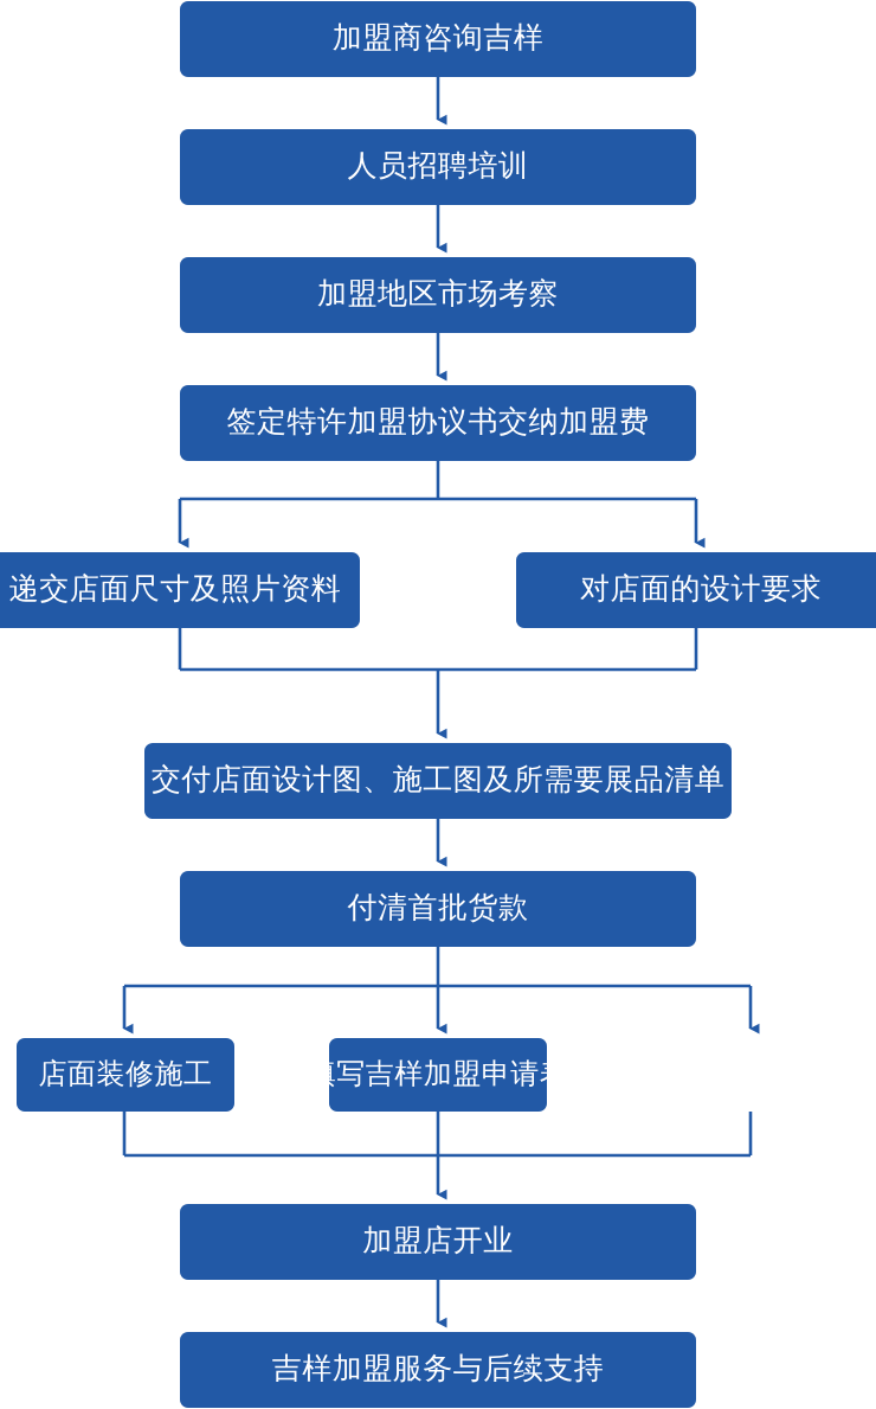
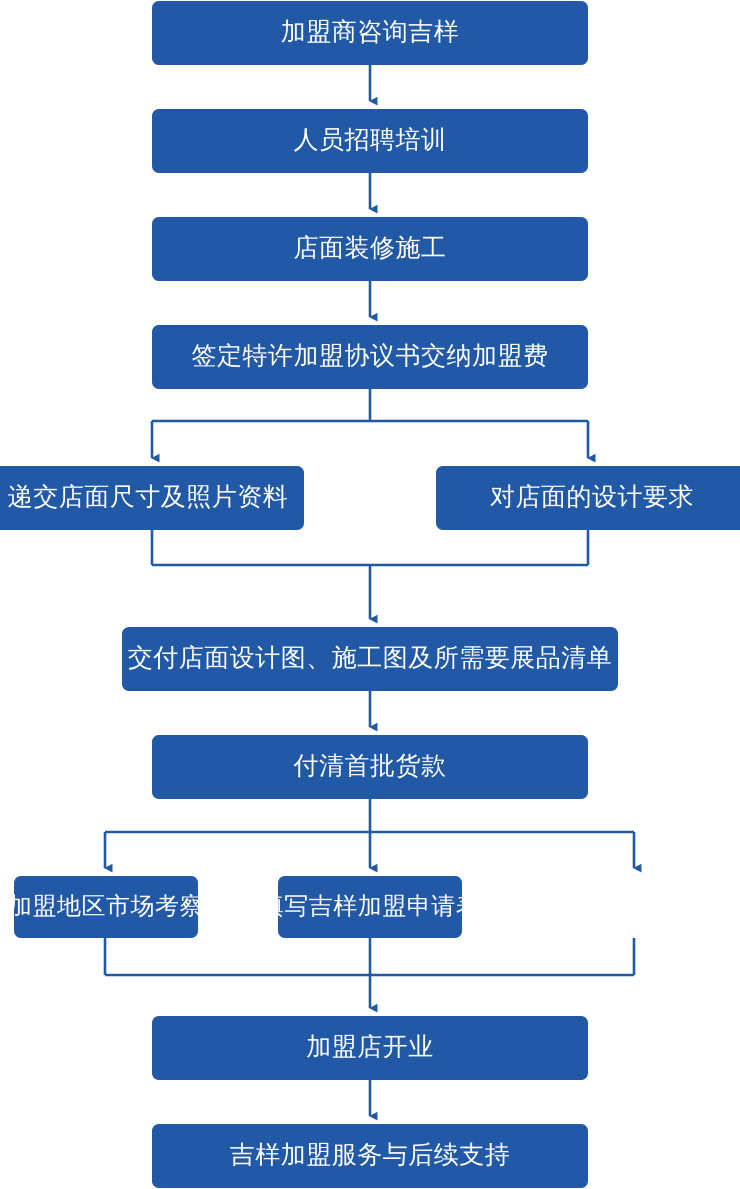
  加盟商咨询吉样
  人员招聘培训
- 加盟地区市场考察
+ 店面装修施工
  签定特许加盟协议书交纳加盟费
  递交店面尺寸及照片资料
  对店面的设计要求
  交付店面设计图、施工图及所需要展品清单
  付清首批货款
- 店面装修施工
+ 加盟地区市场考察
  填写吉样加盟申请表
  加盟店开业
  吉样加盟服务与后续支持
